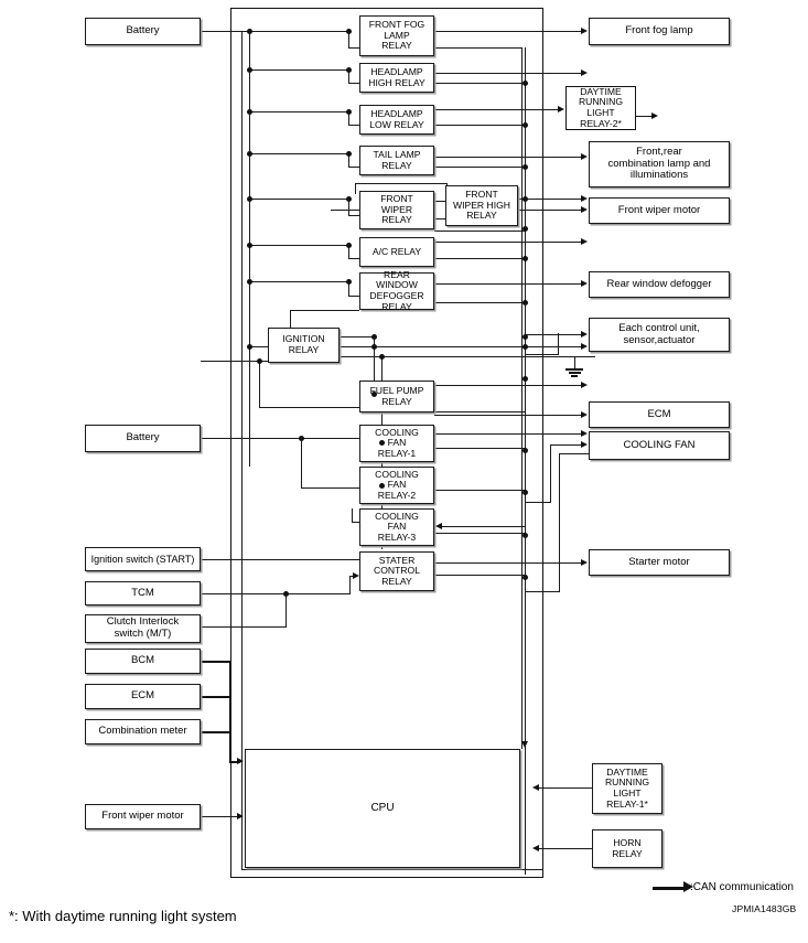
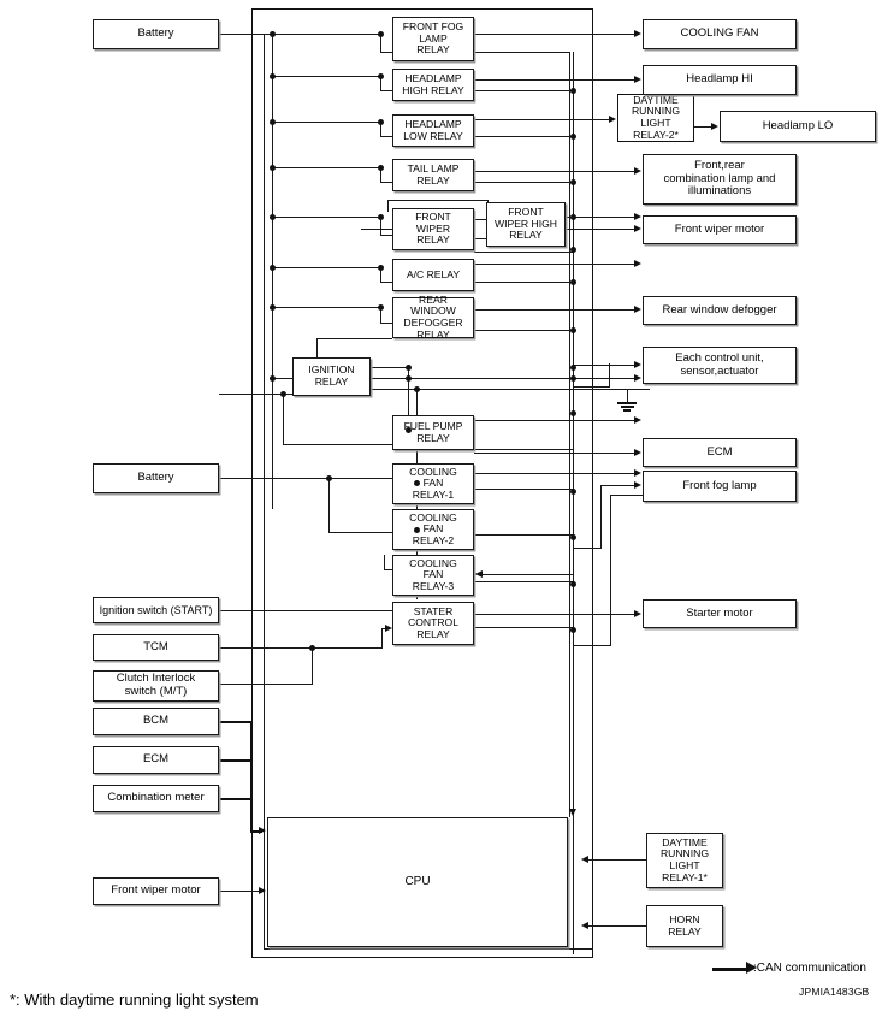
  Battery
  Battery
  Ignition switch (START)
  TCM
  Clutch Interlock
  switch (M/T)
  BCM
  ECM
  Combination meter
  Front wiper motor
  FRONT FOG
  LAMP
  RELAY
  HEADLAMP
  HIGH RELAY
  HEADLAMP
  LOW RELAY
  TAIL LAMP
  RELAY
  FRONT
  WIPER
  RELAY
  FRONT
  WIPER HIGH
  RELAY
  A/C RELAY
  REAR WINDOW
  DEFOGGER
  RELAY
  IGNITION
  RELAY
  FUEL PUMP
  RELAY
  COOLING
  FAN
  RELAY-1
  COOLING
  FAN
  RELAY-2
  COOLING
  FAN
  RELAY-3
  STATER
  CONTROL
  RELAY
  CPU
  DAYTIME
  RUNNING
  LIGHT
  RELAY-2*
  DAYTIME
  RUNNING
  LIGHT
  RELAY-1*
  HORN
  RELAY
- Front fog lamp
+ COOLING FAN
+ Headlamp HI
+ Headlamp LO
  Front,rear
  combination lamp and
  illuminations
  Front wiper motor
  Rear window defogger
  Each control unit,
  sensor,actuator
  ECM
- COOLING FAN
+ Front fog lamp
  Starter motor
  :CAN communication
  JPMIA1483GB
  *: With daytime running light system
